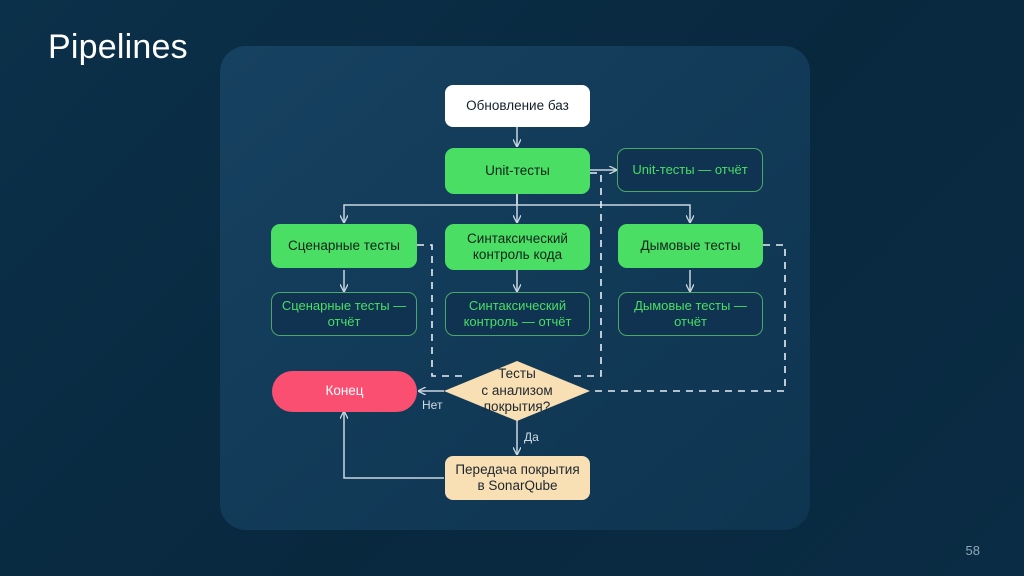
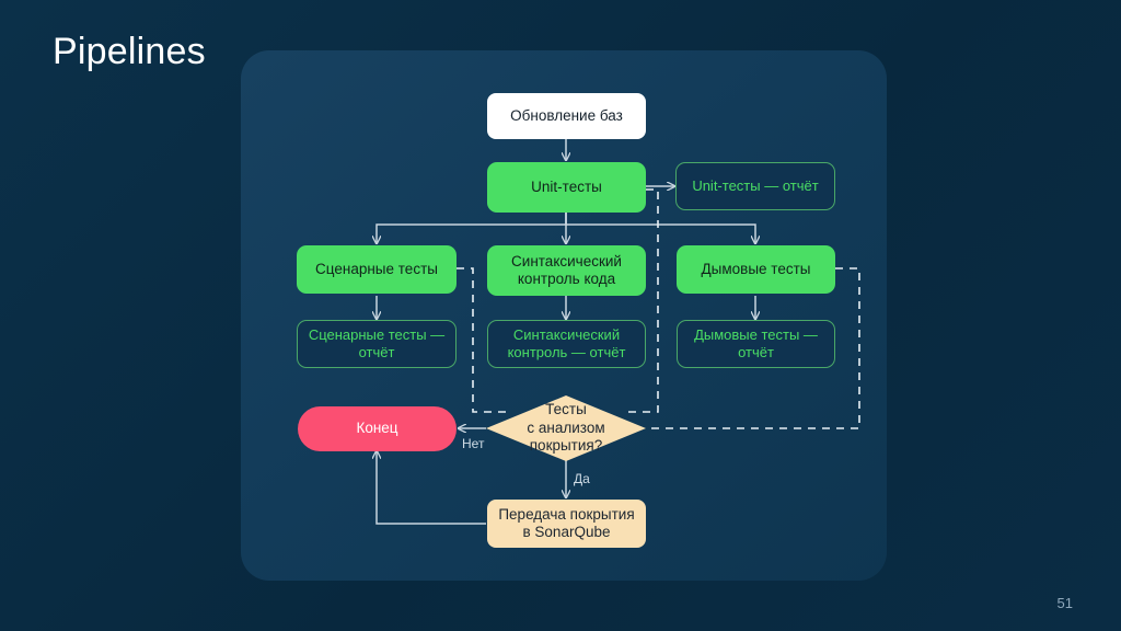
  Pipelines
  Обновление баз
  Unit-тесты
  Unit-тесты — отчёт
  Сценарные тесты
  Синтаксический
  контроль кода
  Дымовые тесты
  Сценарные тесты —
  отчёт
  Синтаксический
  контроль — отчёт
  Дымовые тесты —
  отчёт
  Тесты
  с анализом
  покрытия?
  Конец
  Передача покрытия
  в SonarQube
  Нет
  Да
- 58
+ 51
